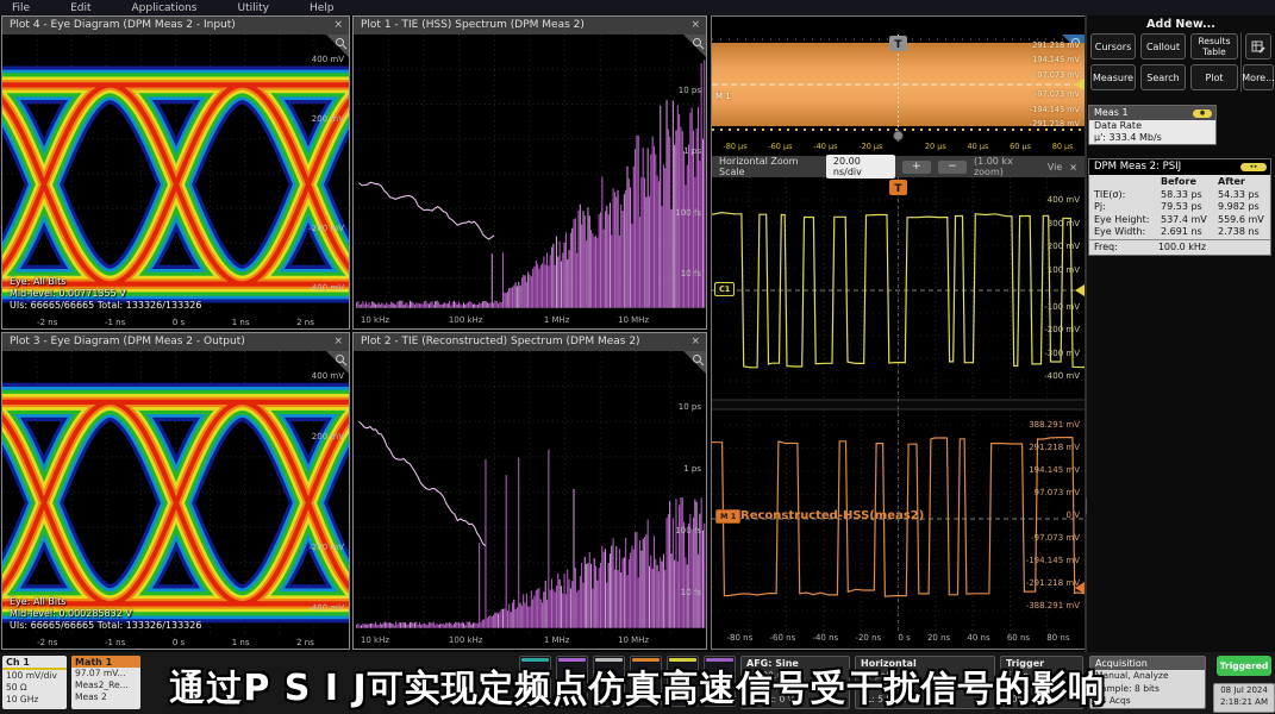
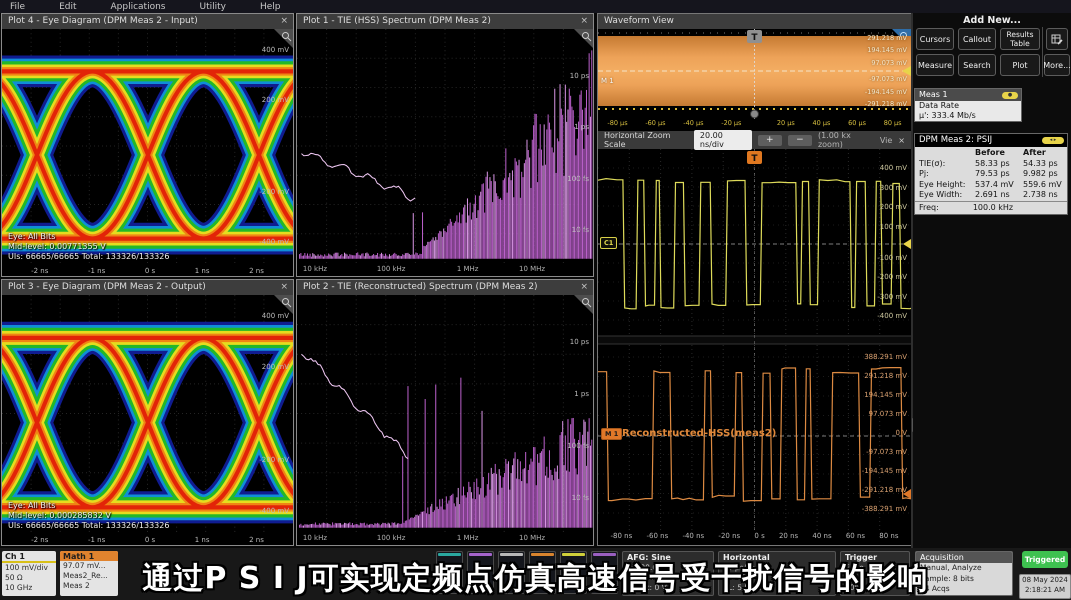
  File
  Edit
  Applications
  Utility
  Help
  Plot 4 - Eye Diagram (DPM Meas 2 - Input)
  ×
  400 mV
  200 mV
  -200 mV
  -400 mV
  Eye: All Bits
  Mid-level: 0.00771355 V
  UIs: 66665/66665 Total: 133326/133326
  -2 ns
  -1 ns
  0 s
  1 ns
  2 ns
  Plot 3 - Eye Diagram (DPM Meas 2 - Output)
  ×
  400 mV
  200 mV
  -200 mV
  -400 mV
  Eye: All Bits
  Mid-level: 0.000285832 V
  UIs: 66665/66665 Total: 133326/133326
  -2 ns
  -1 ns
  0 s
  1 ns
  2 ns
  Plot 1 - TIE (HSS) Spectrum (DPM Meas 2)
  ×
  10 ps
  1 ps
  100 fs
  10 fs
  10 kHz
  100 kHz
  1 MHz
  10 MHz
  Plot 2 - TIE (Reconstructed) Spectrum (DPM Meas 2)
  ×
  10 ps
  1 ps
  100 fs
  10 fs
  10 kHz
  100 kHz
  1 MHz
  10 MHz
+ Waveform View
  T
  M 1
  291.218 mV
  194.145 mV
  97.073 mV
  -97.073 mV
  -194.145 mV
  -291.218 mV
  -80 µs
  -60 µs
  -40 µs
  -20 µs
  20 µs
  40 µs
  60 µs
  80 µs
  Horizontal Zoom Scale
  20.00 ns/div
  +
  −
  (1.00 kx zoom)
  Vie
  ×
  T
  C1
  M 1
  Reconstructed-HSS(meas2)
  400 mV
  300 mV
  200 mV
  100 mV
  -100 mV
  -200 mV
  -300 mV
  -400 mV
  388.291 mV
  291.218 mV
  194.145 mV
  97.073 mV
  0 V
  -97.073 mV
  -194.145 mV
  -291.218 mV
  -388.291 mV
  -80 ns
  -60 ns
  -40 ns
  -20 ns
  0 s
  20 ns
  40 ns
  60 ns
  80 ns
  Add New...
  Cursors
  Callout
  Results Table
  Measure
  Search
  Plot
  More...
  Meas 1
  Data Rate
  µ': 333.4 Mb/s
  DPM Meas 2: PSIJ
  Before
  After
  TIE(σ):
  58.33 ps
  54.33 ps
  Pj:
  79.53 ps
  9.982 ps
  Eye Height:
  537.4 mV
  559.6 mV
  Eye Width:
  2.691 ns
  2.738 ns
  Freq:
  100.0 kHz
  Ch 1
  100 mV/div
  50 Ω
  10 GHz
  Math 1
  97.07 mV...
  Meas2_Re...
  Meas 2
  AFG: Sine
  F: 100.0 kHz
  A: 50 mV
  Offset: 0 V
  Horizontal
  20 µs/div
  SR: 25 GS/s
  RL: 5 Mpts
  Trigger
  Edge
  0 V
  50%
  Acquisition
  Manual, Analyze
  Sample: 8 bits
  24 Acqs
  Triggered
- 08 Jul 2024
+ 08 May 2024
  2:18:21 AM
  通过P S I J可实现定频点仿真高速信号受干扰信号的影响
